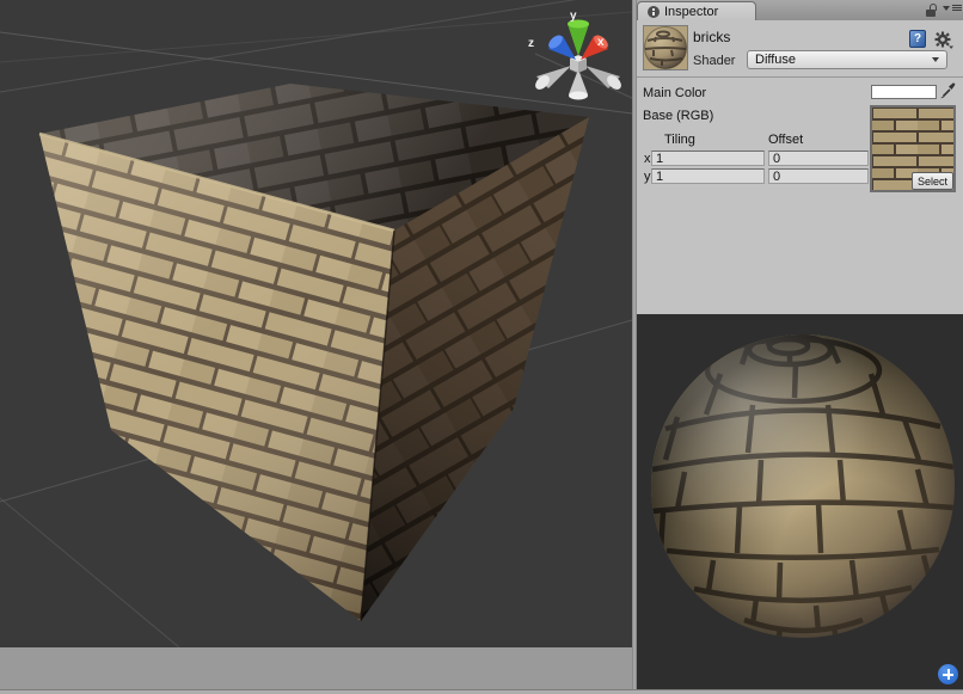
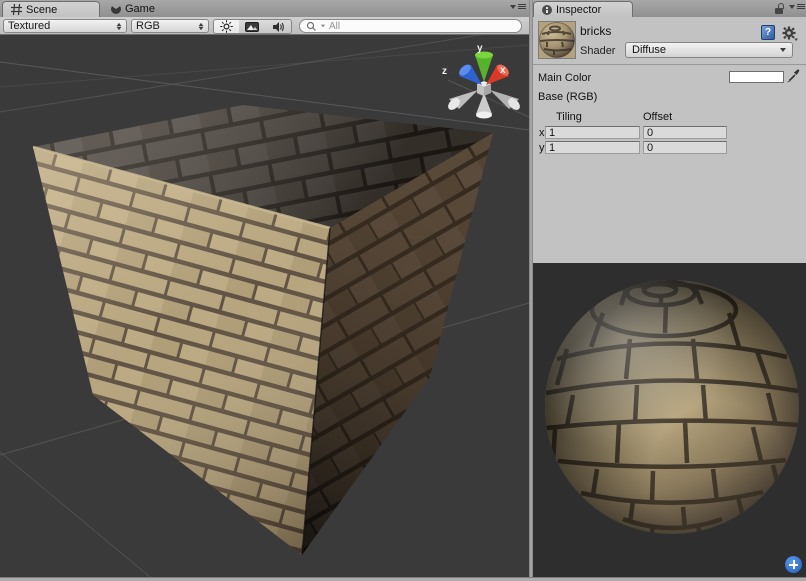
+ Scene
+ Game
+ Textured
+ RGB
+ All
  y
  x
  z
  Inspector
  bricks
  Shader
  Diffuse
  Main Color
  Base (RGB)
- Select
  Tiling
  Offset
  x
  1
  0
  y
  1
  0
